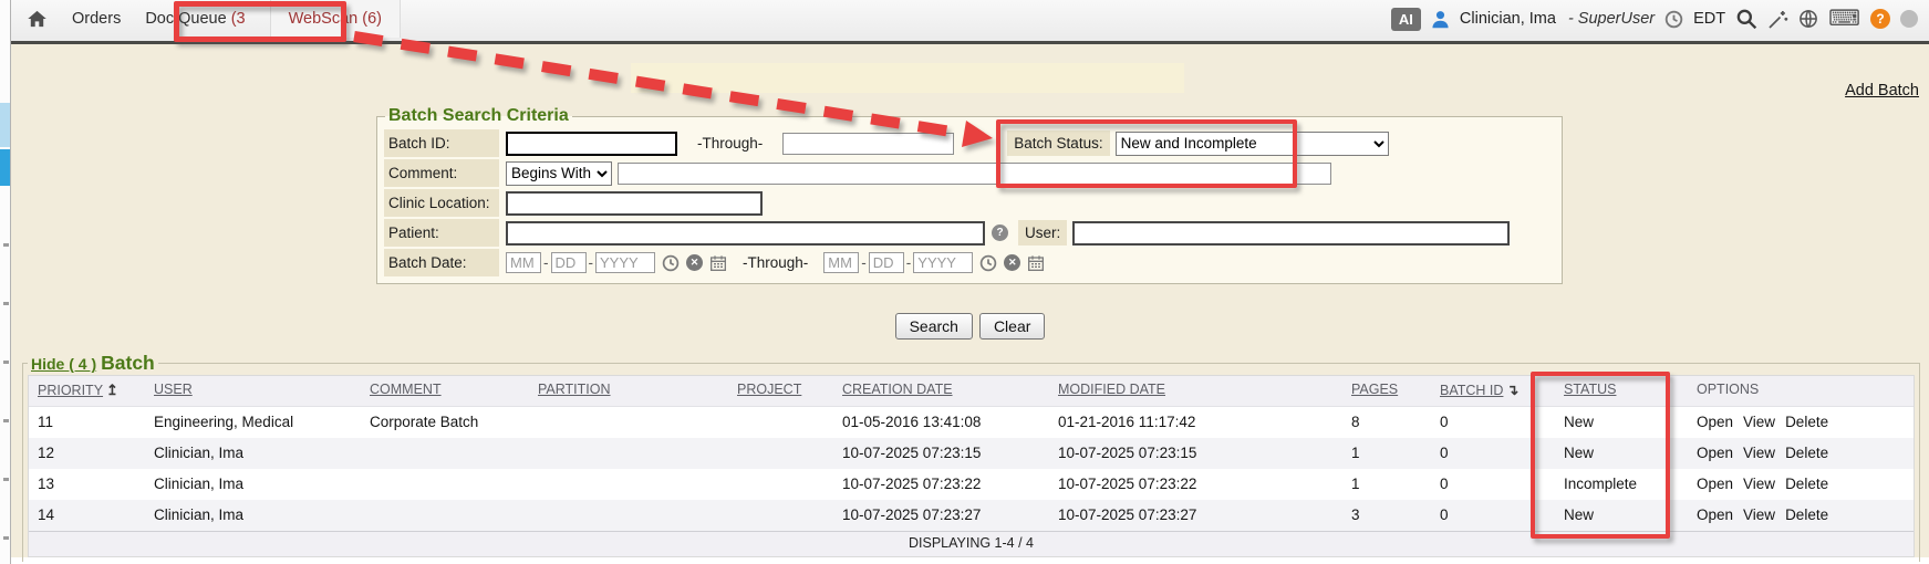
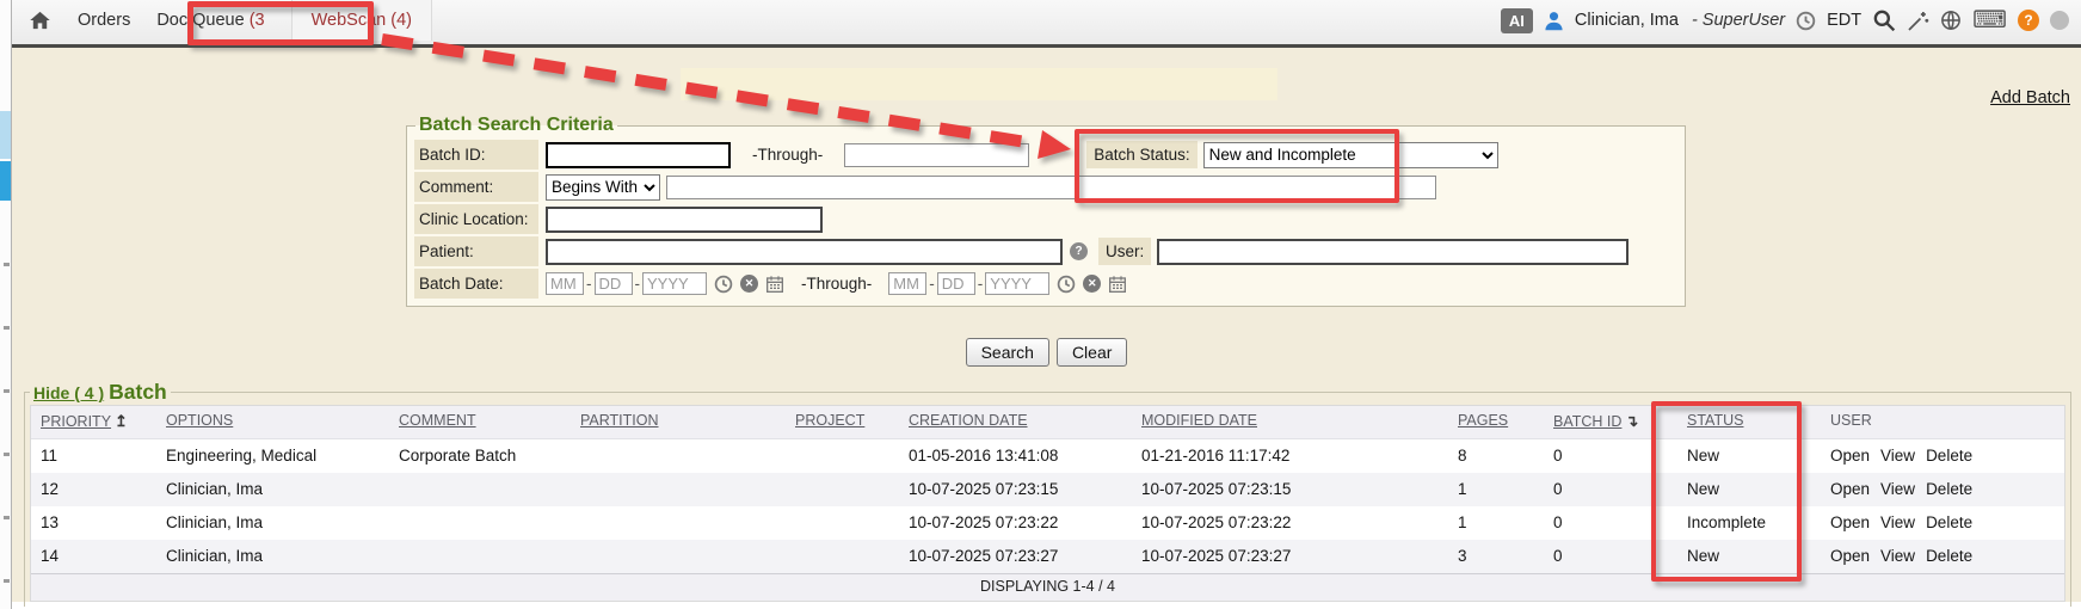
  Orders
  Doc Queue (3
  WebScan
- (6)
+ (4)
  AI
  Clinician, Ima
  - SuperUser
  EDT
  ⌨
  ?
  Add Batch
  Batch Search Criteria
  Batch ID:
  -Through-
  Batch Status:
  New and Incomplete
  Comment:
  Begins With
  Clinic Location:
  Patient:
  ?
  User:
  Batch Date:
  MM
  -
  DD
  -
  YYYY
  ✕
  -Through-
  MM
  -
  DD
  -
  YYYY
  ✕
  Search Clear
  Hide ( 4 ) Batch
  PRIORITY ↥
- USER
+ OPTIONS
  COMMENT
  PARTITION
  PROJECT
  CREATION DATE
  MODIFIED DATE
  PAGES
  BATCH ID ↴
  STATUS
- OPTIONS
+ USER
  11
  Engineering, Medical
  Corporate Batch
  01-05-2016 13:41:08
  01-21-2016 11:17:42
  8
  0
  New
  Open View Delete
  12
  Clinician, Ima
  10-07-2025 07:23:15
  10-07-2025 07:23:15
  1
  0
  New
  Open View Delete
  13
  Clinician, Ima
  10-07-2025 07:23:22
  10-07-2025 07:23:22
  1
  0
  Incomplete
  Open View Delete
  14
  Clinician, Ima
  10-07-2025 07:23:27
  10-07-2025 07:23:27
  3
  0
  New
  Open View Delete
  DISPLAYING 1-4 / 4
